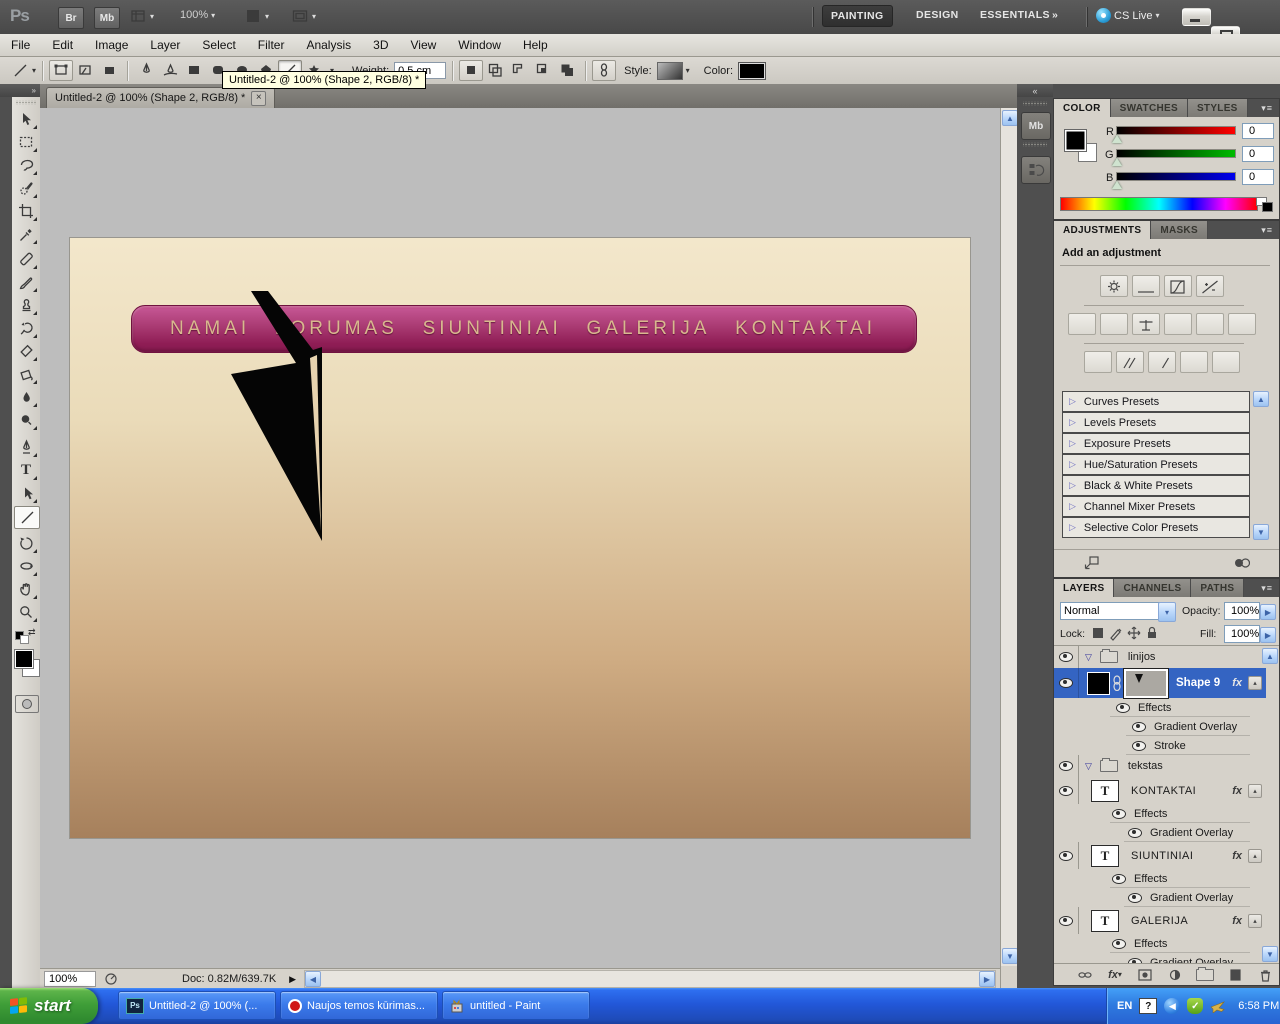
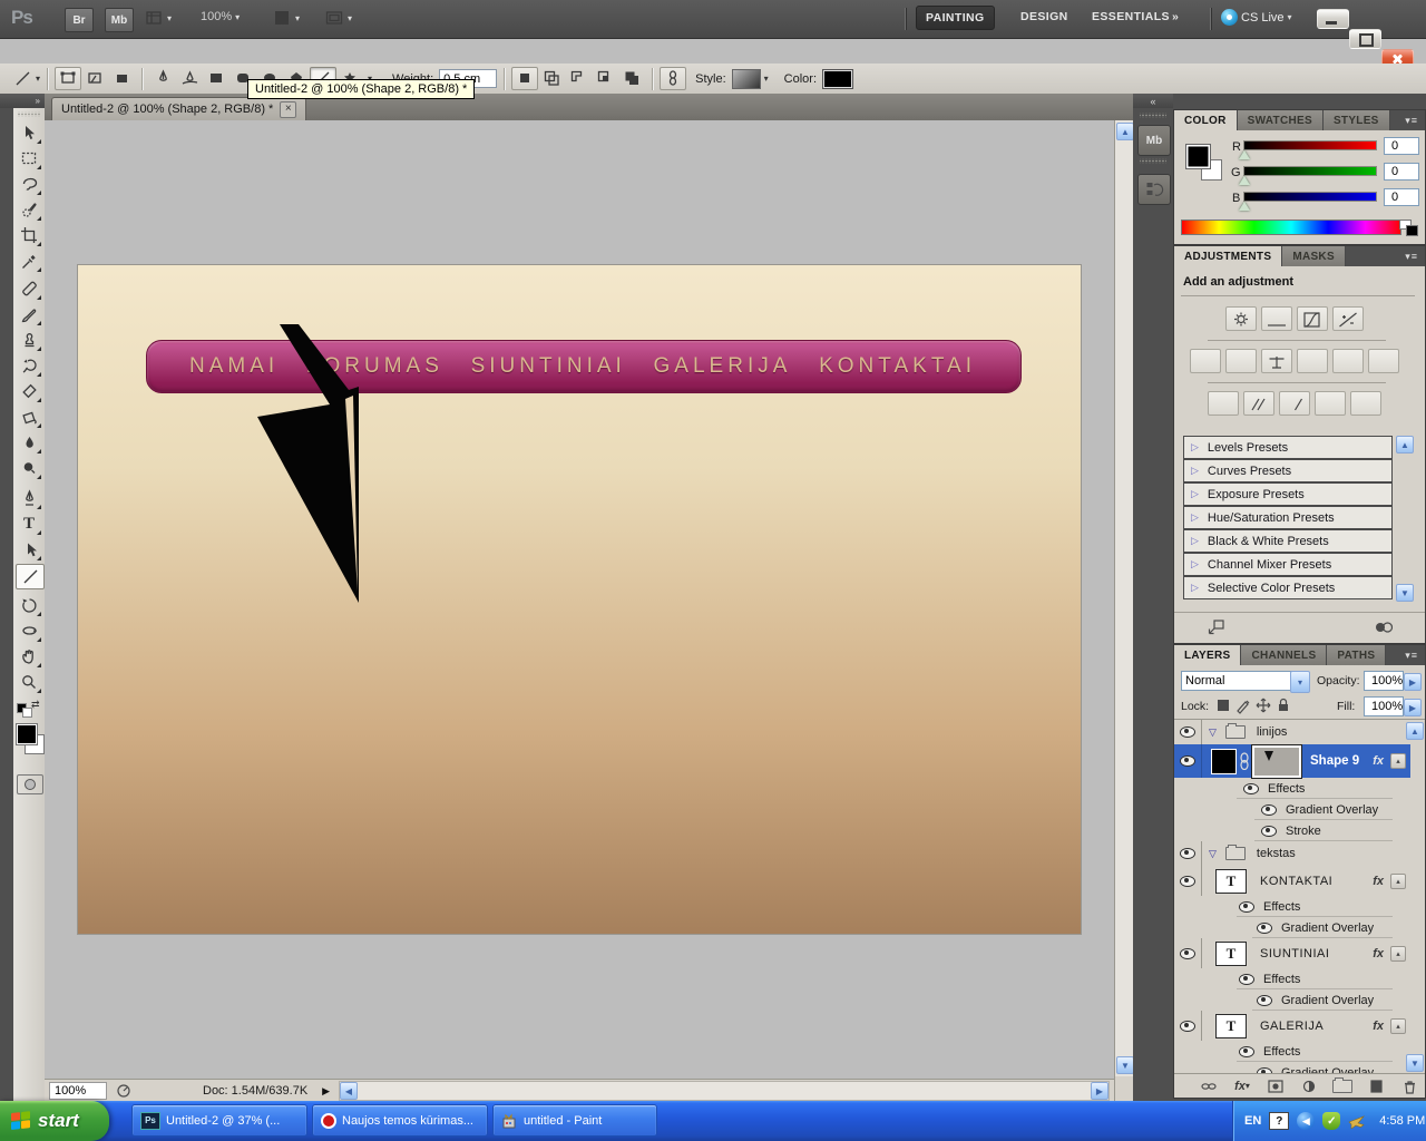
  Ps
  Br
  Mb
  ▾
  100%
  ▾
  ▾
  ▾
  PAINTING
  DESIGN
  ESSENTIALS
  »
  CS Live
  ▾
- File
- Edit
- Image
- Layer
- Select
- Filter
- Analysis
- 3D
- View
- Window
- Help
  ▾
  Style:
  ▾
  Color:
  Untitled-2 @ 100% (Shape 2, RGB/8) *
  »
  T
  ⇄
  Untitled-2 @ 100% (Shape 2, RGB/8) *
  ×
  NAMAI
  ORUMAS
  SIUNTINIAI
  GALERIJA
  KONTAKTAI
  ▲
  ▼
  100%
- Doc: 0.82M/639.7K
+ Doc: 1.54M/639.7K
  ▶
  ◀
  ▶
  «
  Mb
  COLOR
  SWATCHES
  STYLES
  ▾≡
  R
  0
  G
  0
  B
  0
  ADJUSTMENTS
  MASKS
  ▾≡
  Add an adjustment
  ▷
- Curves Presets
+ Levels Presets
  ▷
- Levels Presets
+ Curves Presets
  ▷
  Exposure Presets
  ▷
  Hue/Saturation Presets
  ▷
  Black & White Presets
  ▷
  Channel Mixer Presets
  ▷
  Selective Color Presets
  ▲
  ▼
  LAYERS
  CHANNELS
  PATHS
  ▾≡
  Normal
  ▾
  Opacity:
  100%
  ▶
  Lock:
  Fill:
  100%
  ▶
  ▽
  linijos
  Shape 9
  fx
  Effects
  Gradient Overlay
  Stroke
  ▽
  tekstas
  T
  KONTAKTAI
  fx
  Effects
  Gradient Overlay
  T
  SIUNTINIAI
  fx
  Effects
  Gradient Overlay
  T
  GALERIJA
  fx
  Effects
  Gradient Overlay
  ▲
  ▼
  fx
  ▾
  start
  Ps
- Untitled-2 @ 100% (...
+ Untitled-2 @ 37% (...
  Naujos temos kūrimas...
  untitled - Paint
  EN
  ?
  ◀
  ✓
- 6:58 PM
+ 4:58 PM
